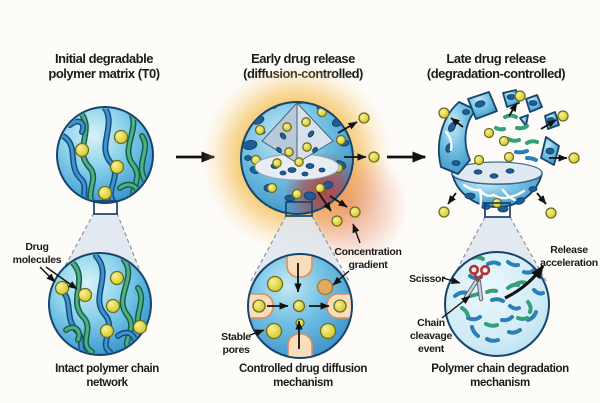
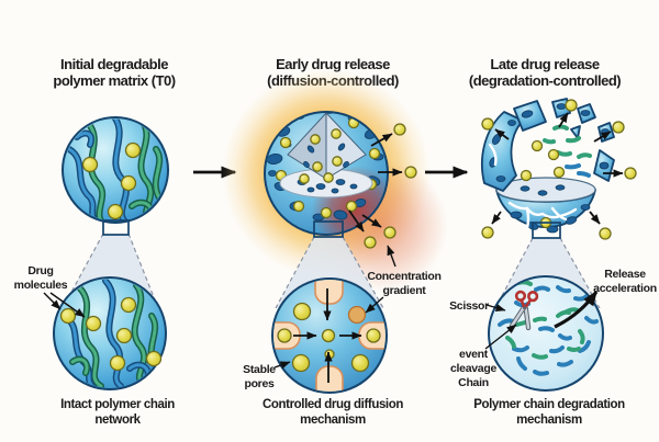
  Initial degradable
  polymer matrix (T0)
  Drug
  molecules
  Intact polymer chain
  network
  Early drug release
  Stable
  pores
  Concentration
  gradient
  Controlled drug diffusion
  mechanism
  Late drug release
  (degradation-controlled)
  Scissor
- Chain
+ event
  cleavage
- event
+ Chain
  Release
  acceleration
  Polymer chain degradation
  mechanism
